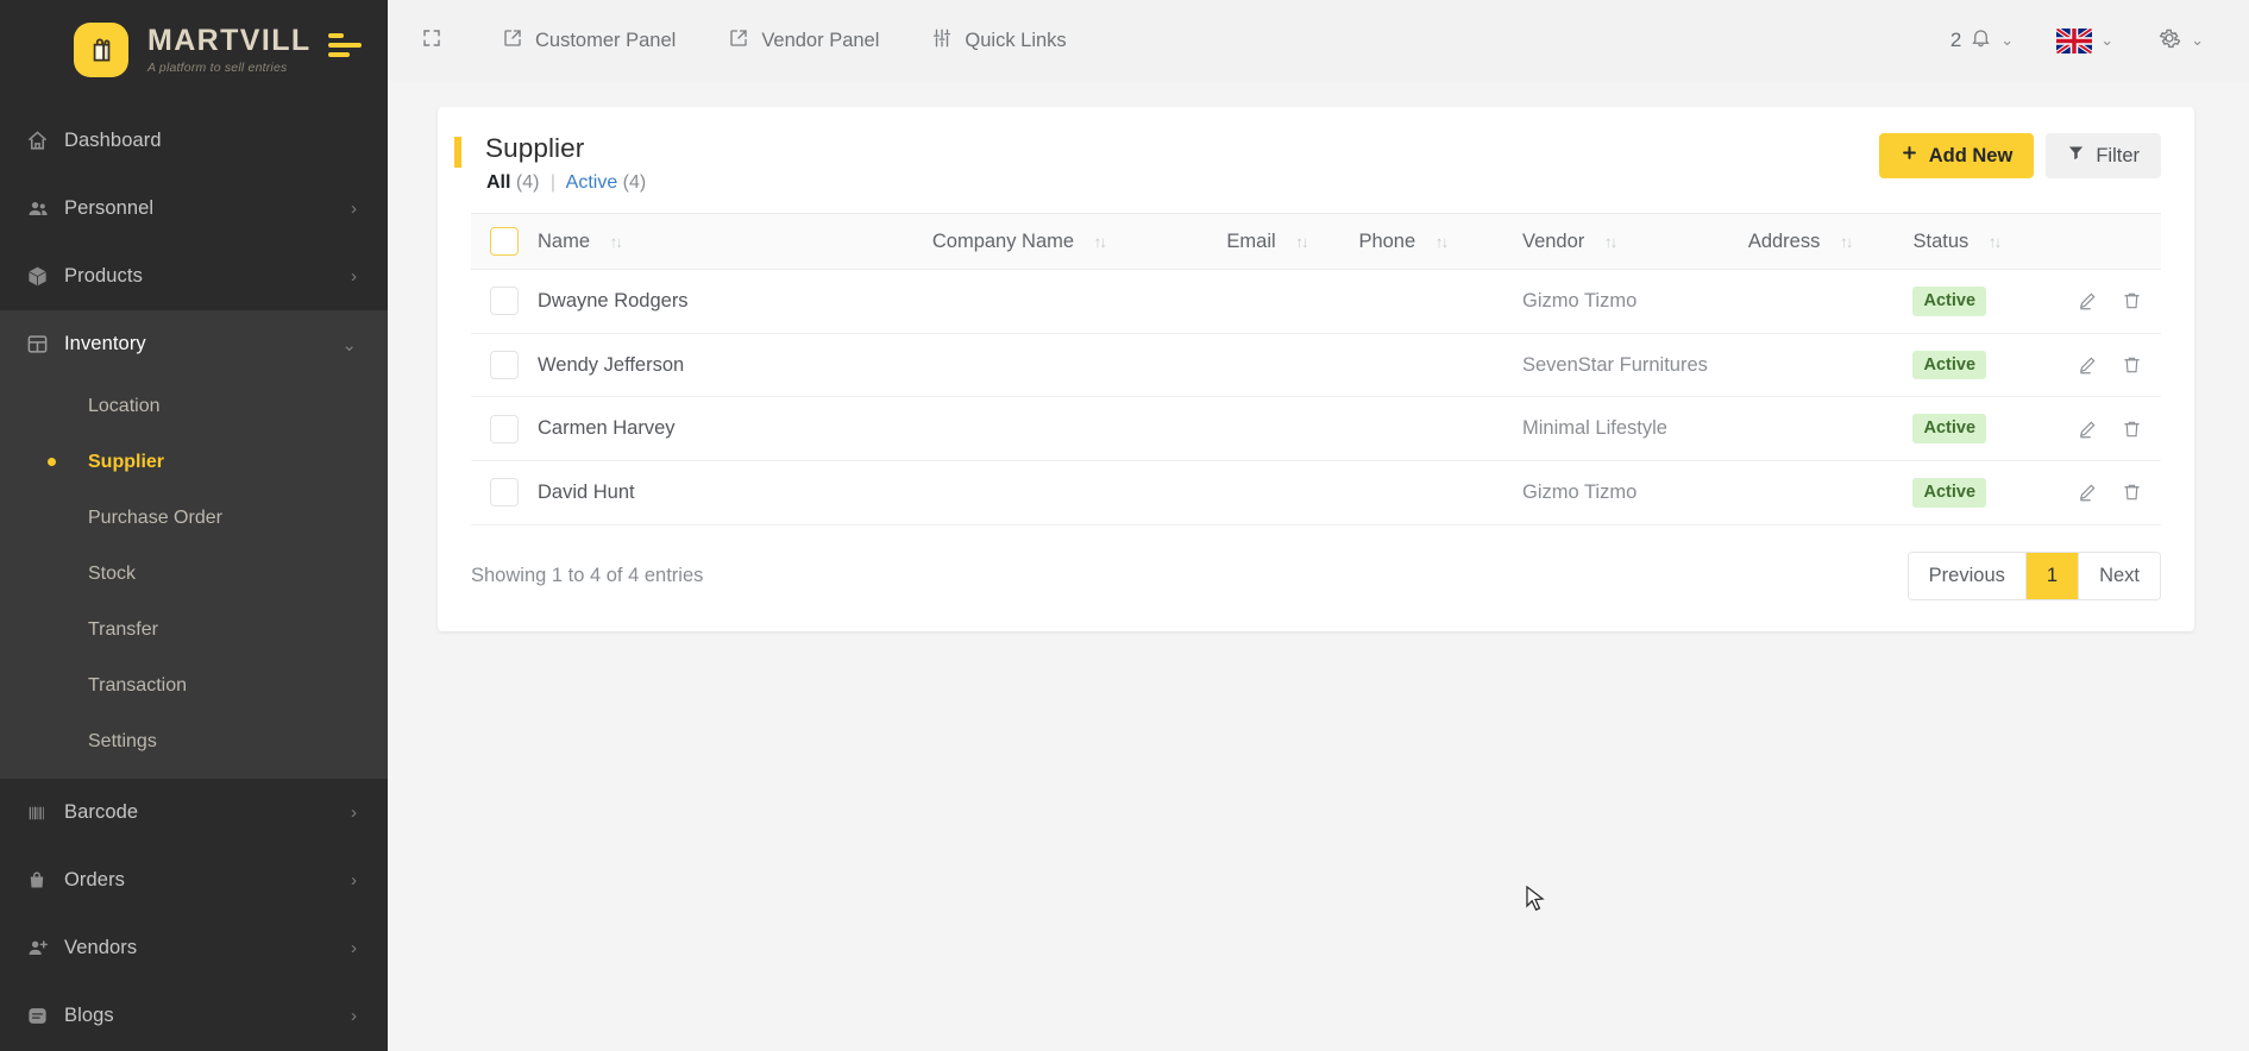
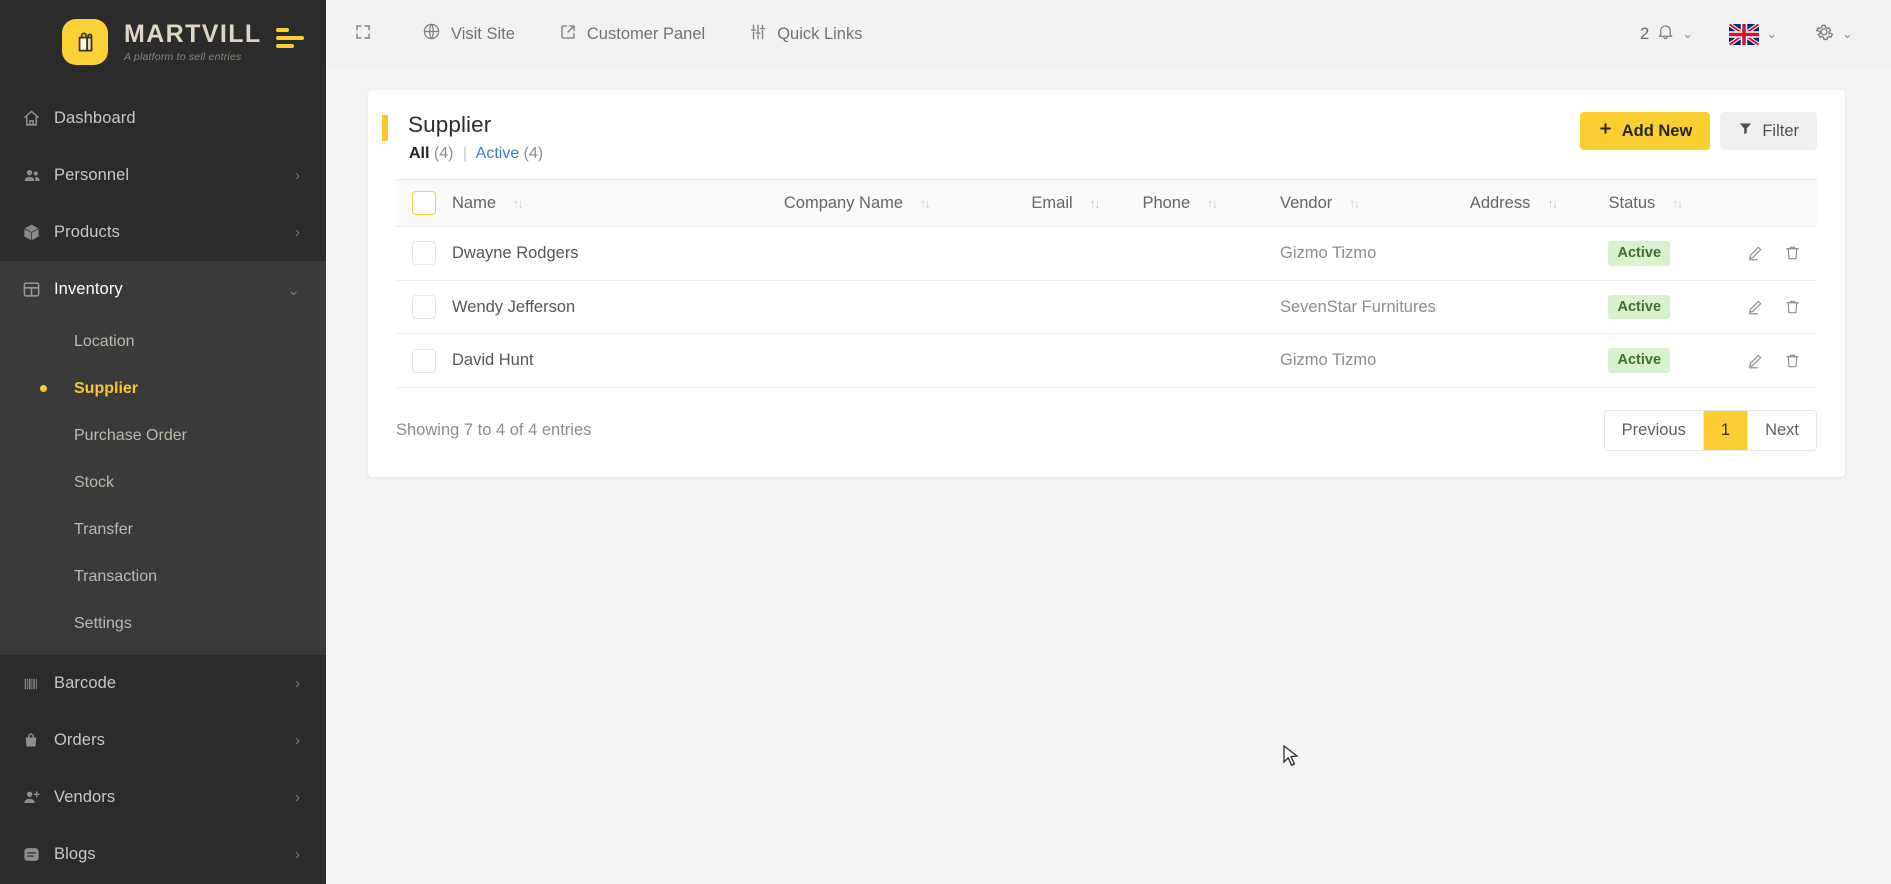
  MARTVILL
  A platform to sell entries
  Dashboard
  Personnel
  ›
  Products
  ›
  Inventory
  ⌄
  Location
  Supplier
  Purchase Order
  Stock
  Transfer
  Transaction
  Settings
  Barcode
  ›
  Orders
  ›
  Vendors
  ›
  Blogs
  ›
+ Visit Site
  Customer Panel
- Vendor Panel
  Quick Links
  2
  ⌄
  ⌄
  ⌄
  Supplier
  All (4) | Active (4)
  Add New
  Filter
  	Name ↑↓	Company Name ↑↓	Email ↑↓	Phone ↑↓	Vendor ↑↓	Address ↑↓	Status ↑↓
  	Dwayne Rodgers				Gizmo Tizmo		Active
  	Wendy Jefferson				SevenStar Furnitures		Active
- 	Carmen Harvey				Minimal Lifestyle		Active
  	David Hunt				Gizmo Tizmo		Active
- Showing 1 to 4 of 4 entries
+ Showing 7 to 4 of 4 entries
  Previous
  1
  Next
